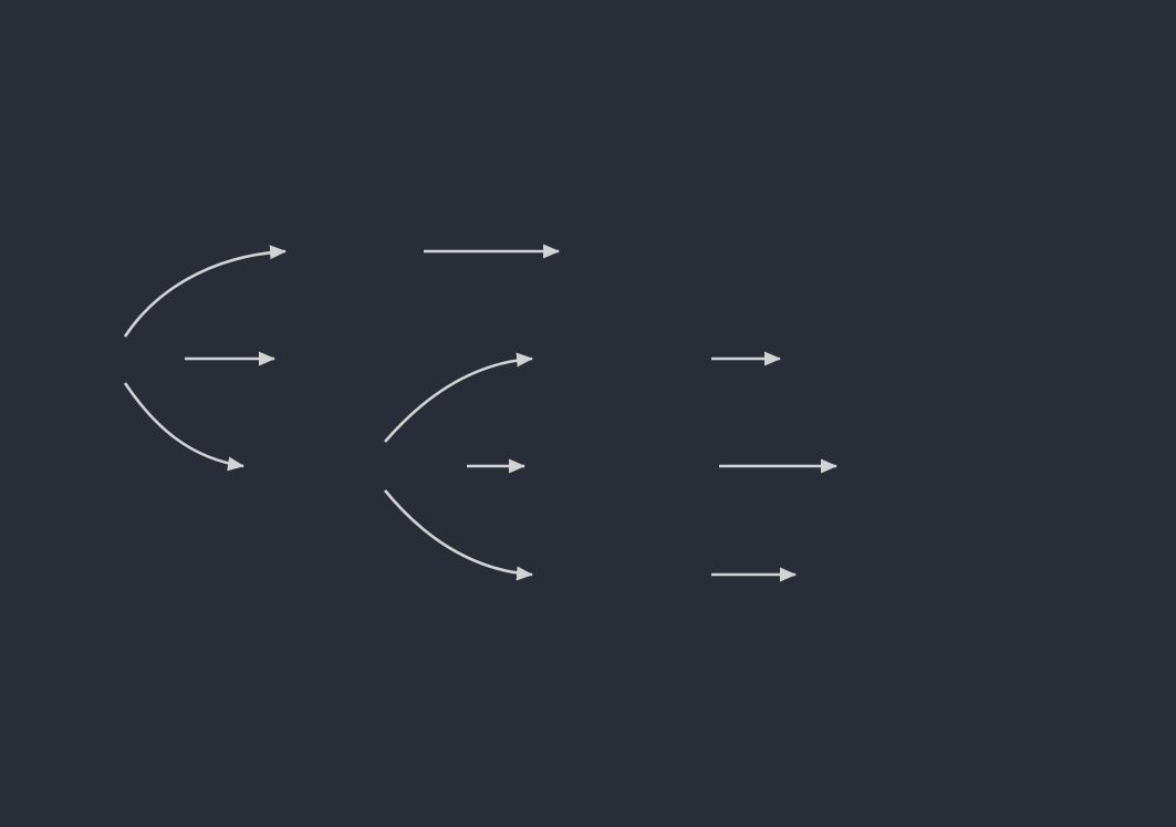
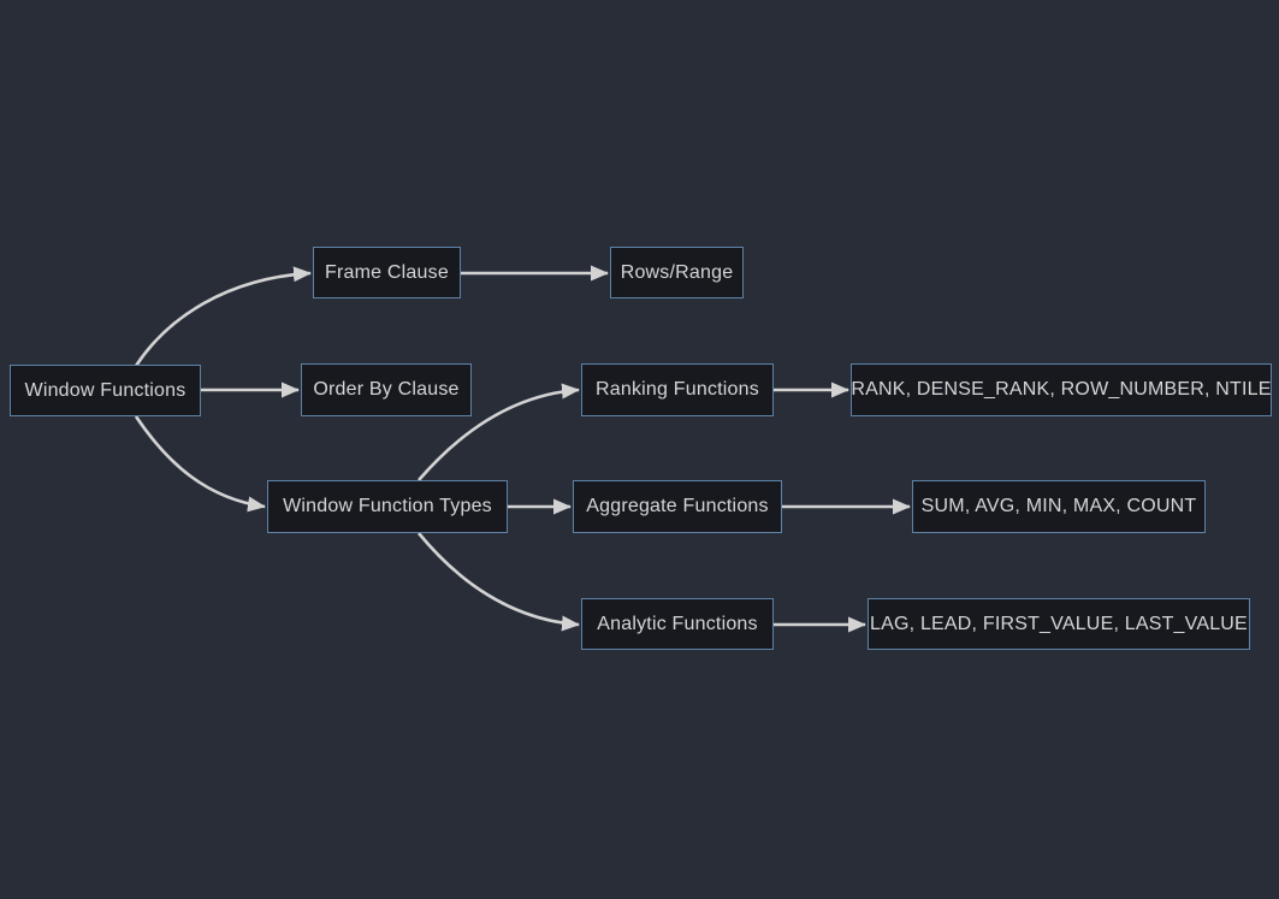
+ Window Functions
+ Frame Clause
+ Rows/Range
+ Order By Clause
+ Window Function Types
+ Ranking Functions
+ RANK, DENSE_RANK, ROW_NUMBER, NTILE
+ Aggregate Functions
+ SUM, AVG, MIN, MAX, COUNT
+ Analytic Functions
+ LAG, LEAD, FIRST_VALUE, LAST_VALUE
